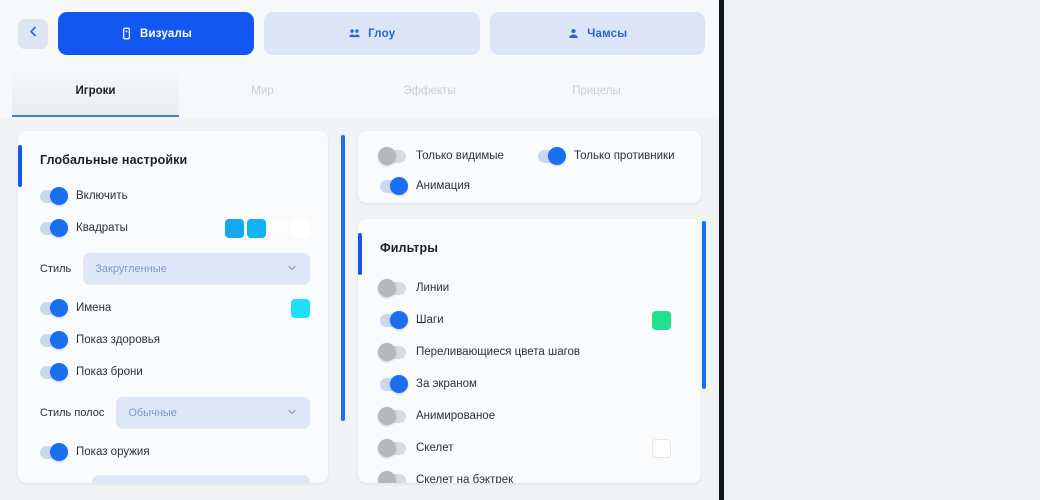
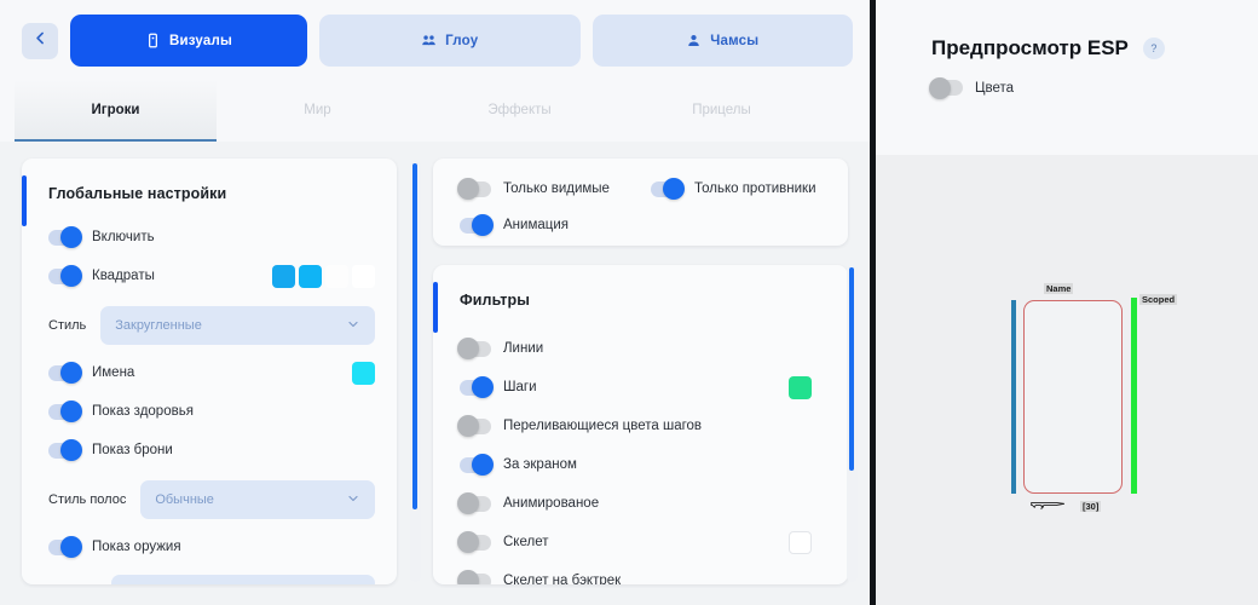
  Визуалы
  Глоу
  Чамсы
  Игроки
  Мир
  Эффекты
  Прицелы
  Глобальные настройки
  Включить
  Квадраты
  Стиль
  Закругленные
  Имена
  Показ здоровья
  Показ брони
  Стиль полос
  Обычные
  Показ оружия
  Только видимые
  Только противники
  Анимация
  Фильтры
  Линии
  Шаги
  Переливающиеся цвета шагов
  За экраном
  Анимированое
  Скелет
  Скелет на бэктрек
+ Предпросмотр ESP
+ ?
+ Цвета
+ Name
+ Scoped
+ [30]
